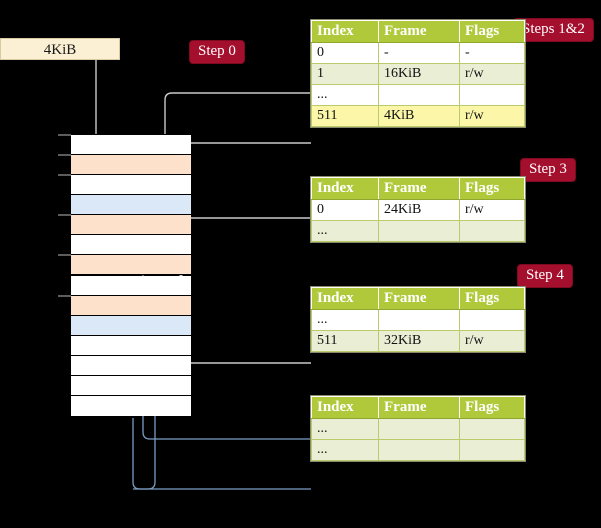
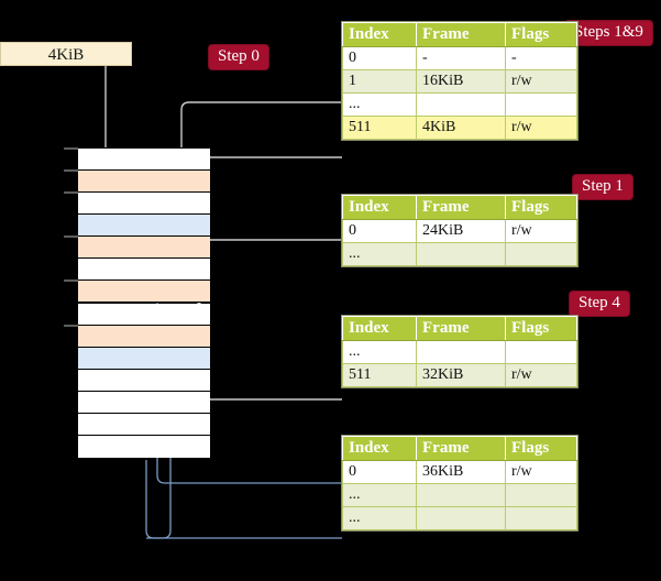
  4KiB
  Step 0
- Steps 1&2
+ Steps 1&9
- Step 3
+ Step 1
  Step 4
  Index	Frame	Flags
  0	-	-
  1	16KiB	r/w
  ...
  511	4KiB	r/w
  Index	Frame	Flags
  0	24KiB	r/w
  ...
  Index	Frame	Flags
  ...
  511	32KiB	r/w
  Index	Frame	Flags
+ 0	36KiB	r/w
  ...
  ...
